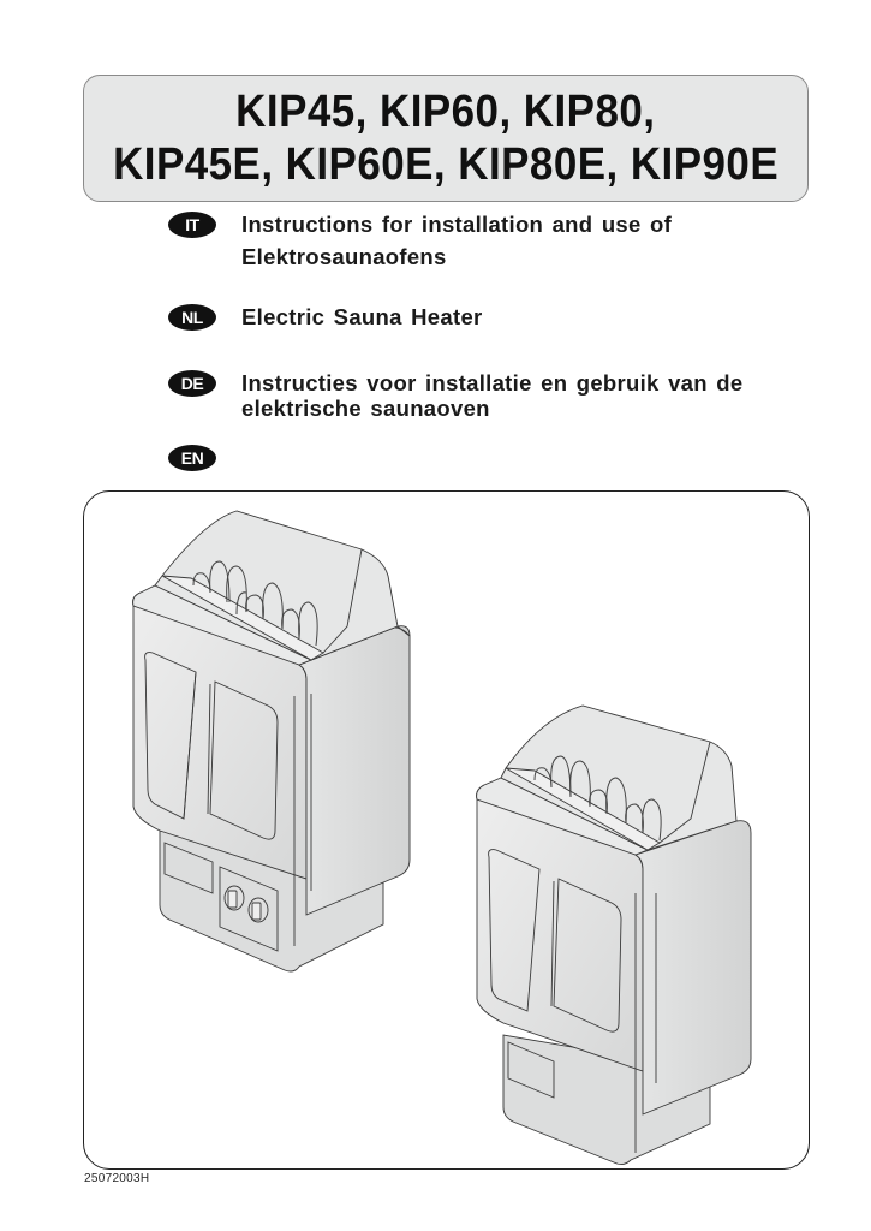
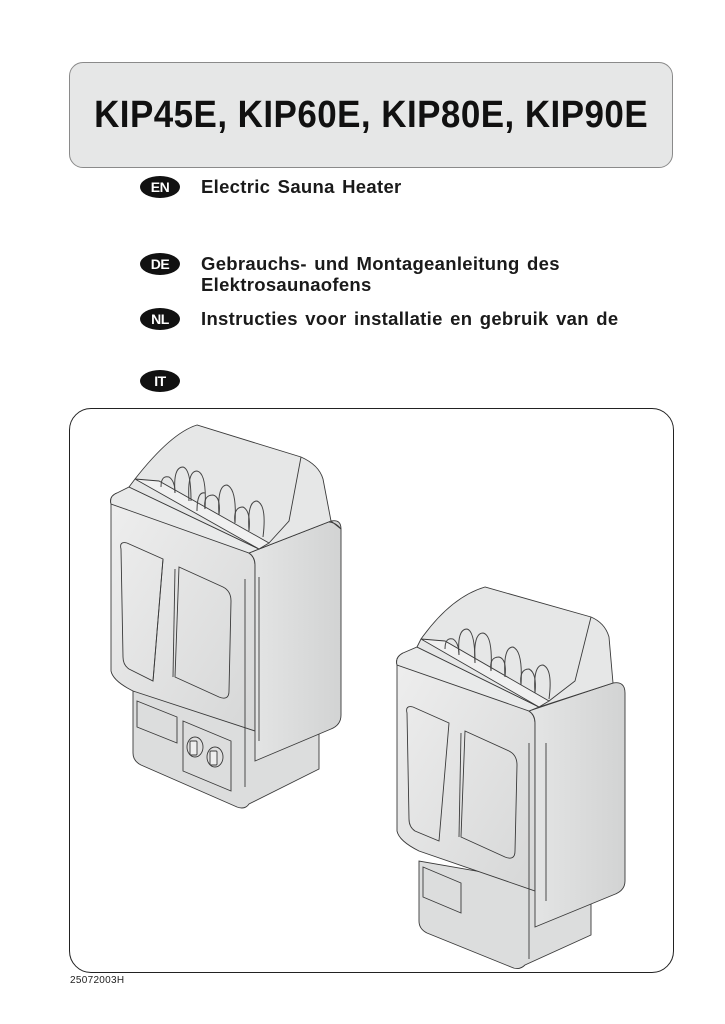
- KIP45, KIP60, KIP80,
  KIP45E, KIP60E, KIP80E, KIP90E
- IT
+ EN
- Instructions for installation and use of
- Elektrosaunaofens
+ Electric Sauna Heater
- NL
+ DE
+ Gebrauchs- und Montageanleitung des
- Electric Sauna Heater
+ Elektrosaunaofens
- DE
+ NL
  Instructies voor installatie en gebruik van de
- elektrische saunaoven
- EN
+ IT
  25072003H
